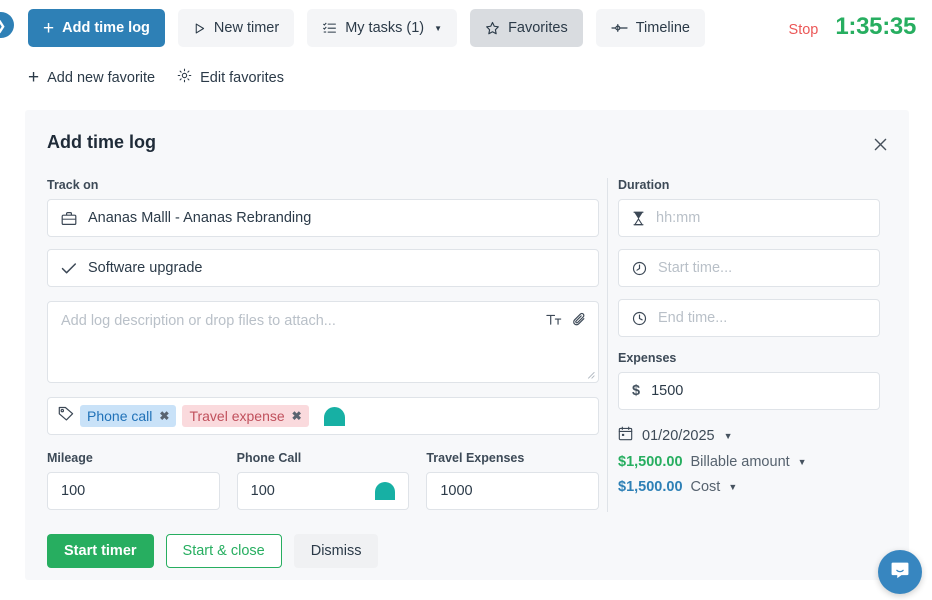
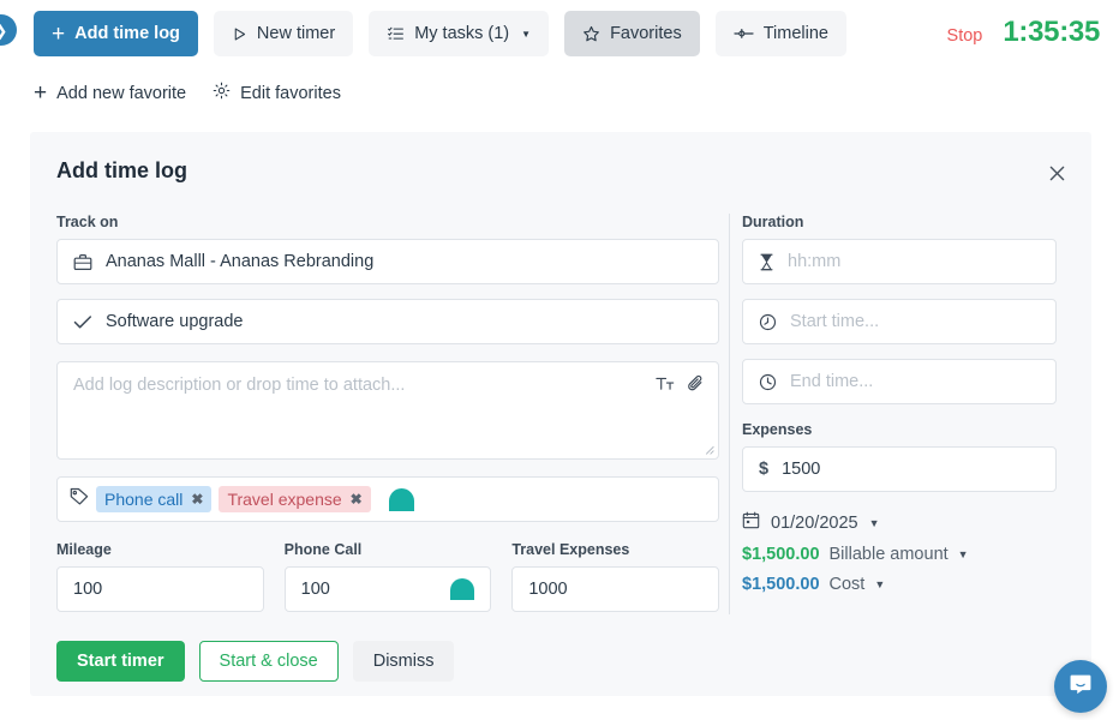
  ❯
  +
  Add time log
  New timer
  My tasks (1)
  ▼
  Favorites
  Timeline
  Stop
  1:35:35
  +
  Add new favorite
  Edit favorites
  Add time log
  Track on
  Ananas Malll - Ananas Rebranding
  Software upgrade
- Add log description or drop files to attach...
+ Add log description or drop time to attach...
  Phone call
  ✖
  Travel expense
  ✖
  Mileage
  100
  Phone Call
  100
  Travel Expenses
  1000
  Duration
  hh:mm
  Start time...
  End time...
  Expenses
  $
  1500
  01/20/2025
  ▼
  $1,500.00
  Billable amount
  ▼
  $1,500.00
  Cost
  ▼
  Start timer
  Start & close
  Dismiss
